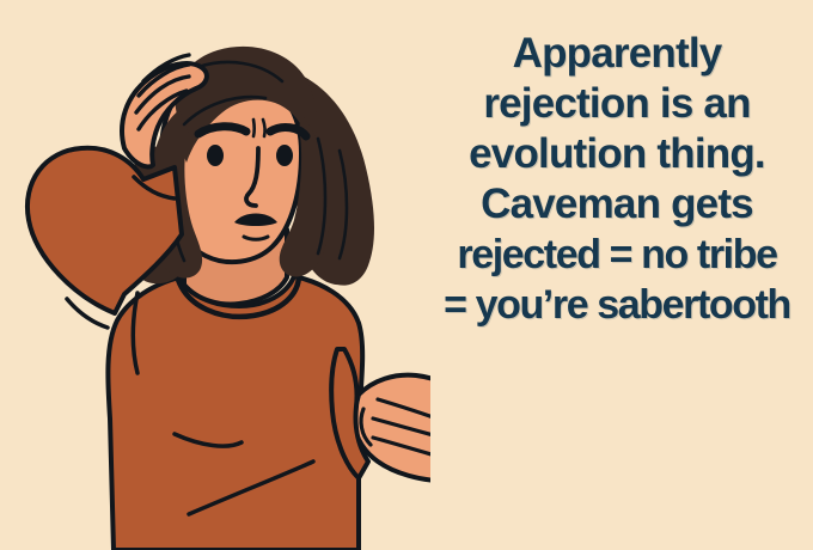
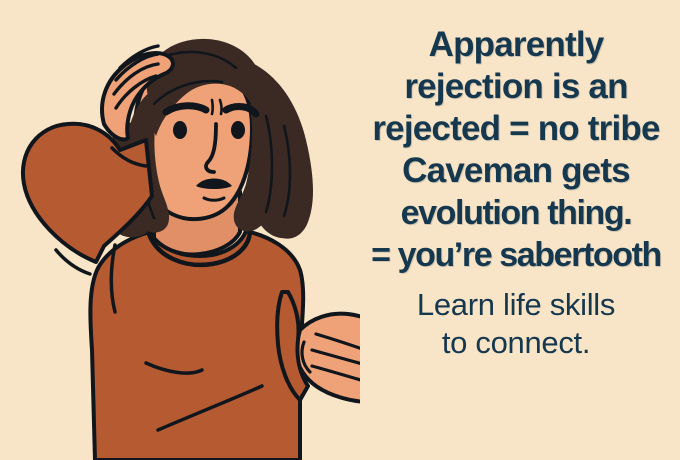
  Apparently
  rejection is an
- evolution thing.
+ rejected = no tribe
  Caveman gets
- rejected = no tribe
+ evolution thing.
  = you’re sabertooth
+ Learn life skills
+ to connect.
